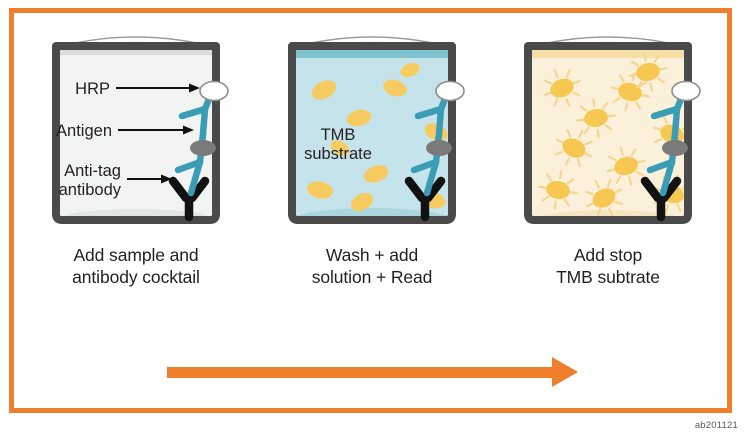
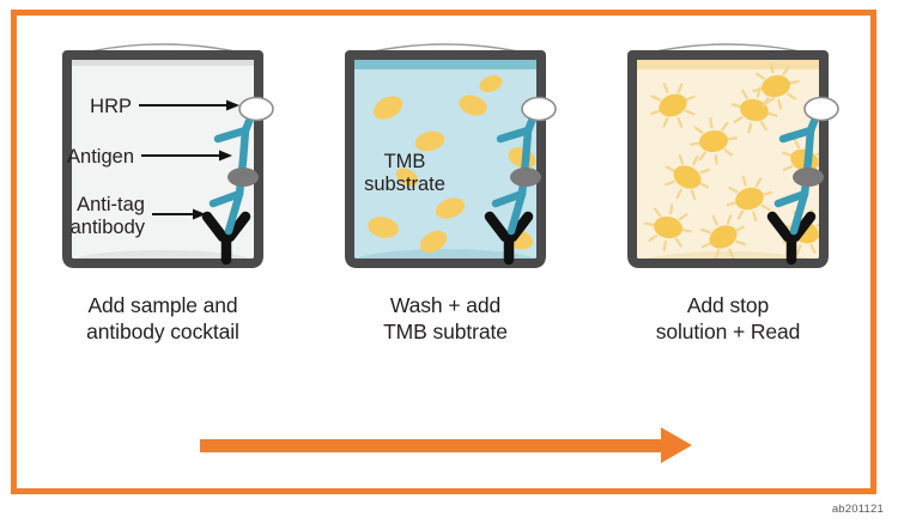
  HRP
  Antigen
  Anti-tag
  antibody
  Add sample and
  antibody cocktail
  TMB
  substrate
  Wash + add
- solution + Read
+ TMB subtrate
  Add stop
- TMB subtrate
+ solution + Read
  ab201121
